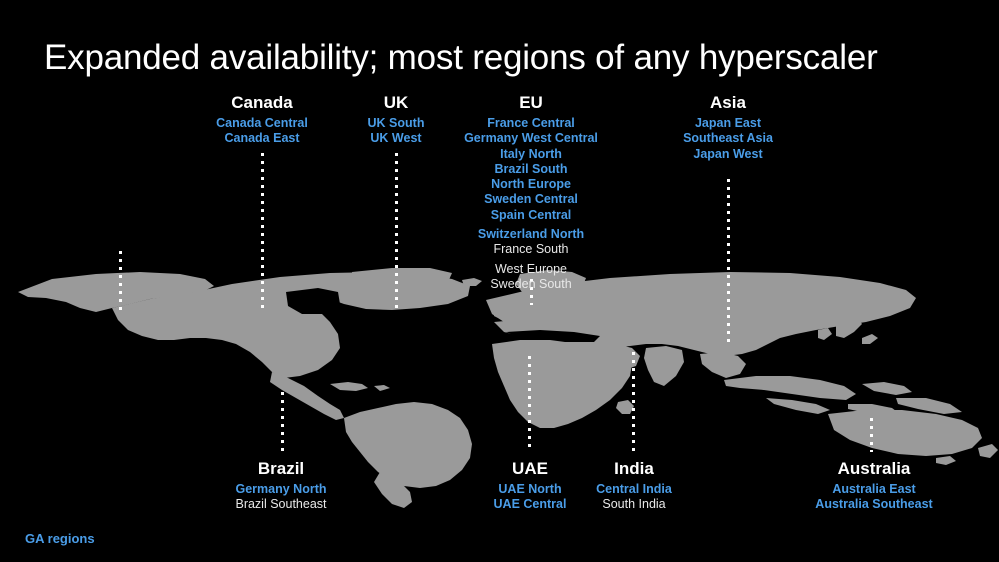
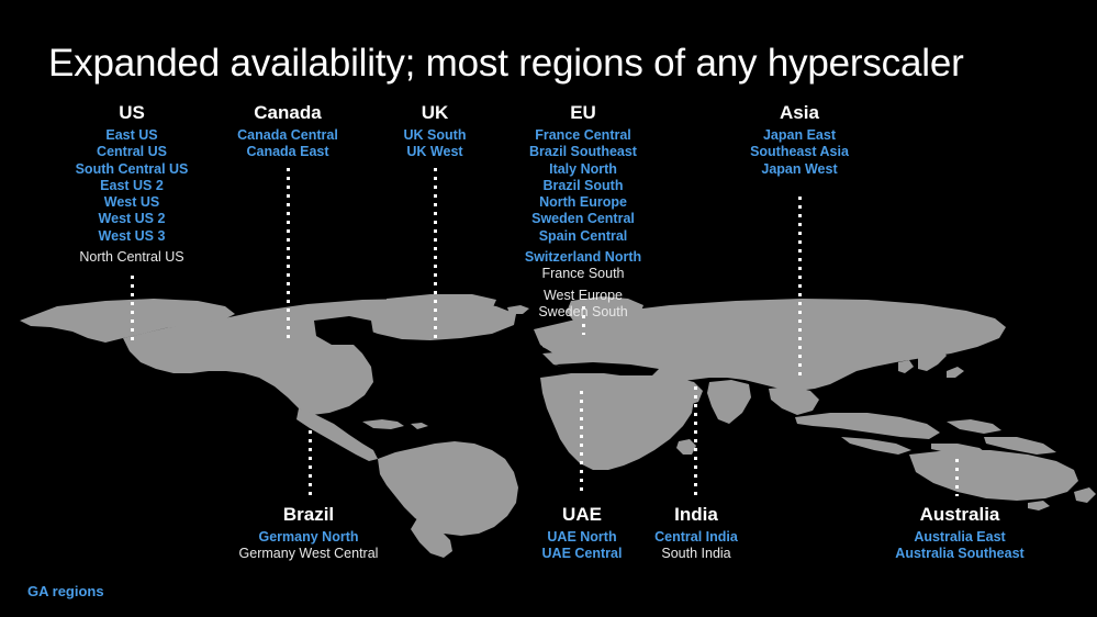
  Expanded availability; most regions of any hyperscaler
+ US
+ East US
+ Central US
+ South Central US
+ East US 2
+ West US
+ West US 2
+ West US 3
+ North Central US
  Canada
  Canada Central
  Canada East
  UK
  UK South
  UK West
  EU
  France Central
- Germany West Central
+ Brazil Southeast
  Italy North
  Brazil South
  North Europe
  Sweden Central
  Spain Central
  Switzerland North
  France South
  West Europe
  Sweden South
  Asia
  Japan East
  Southeast Asia
  Japan West
  Brazil
  Germany North
- Brazil Southeast
+ Germany West Central
  UAE
  UAE North
  UAE Central
  India
  Central India
  South India
  Australia
  Australia East
  Australia Southeast
  GA regions
